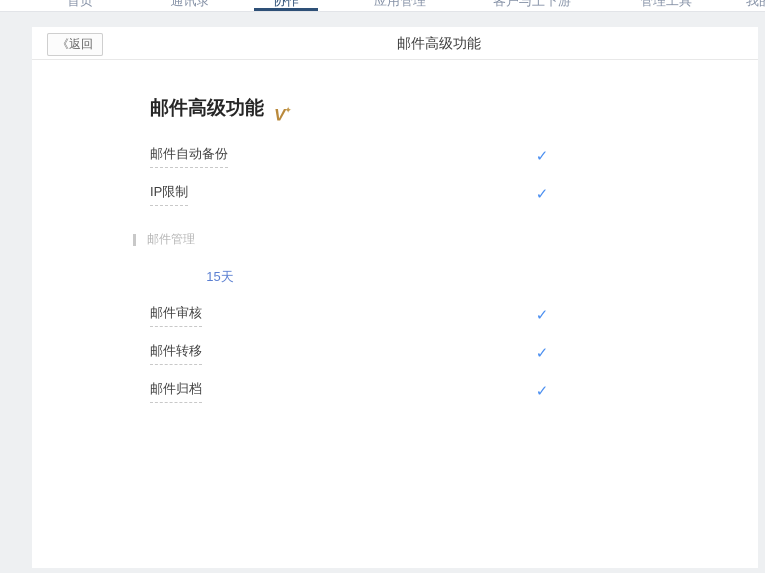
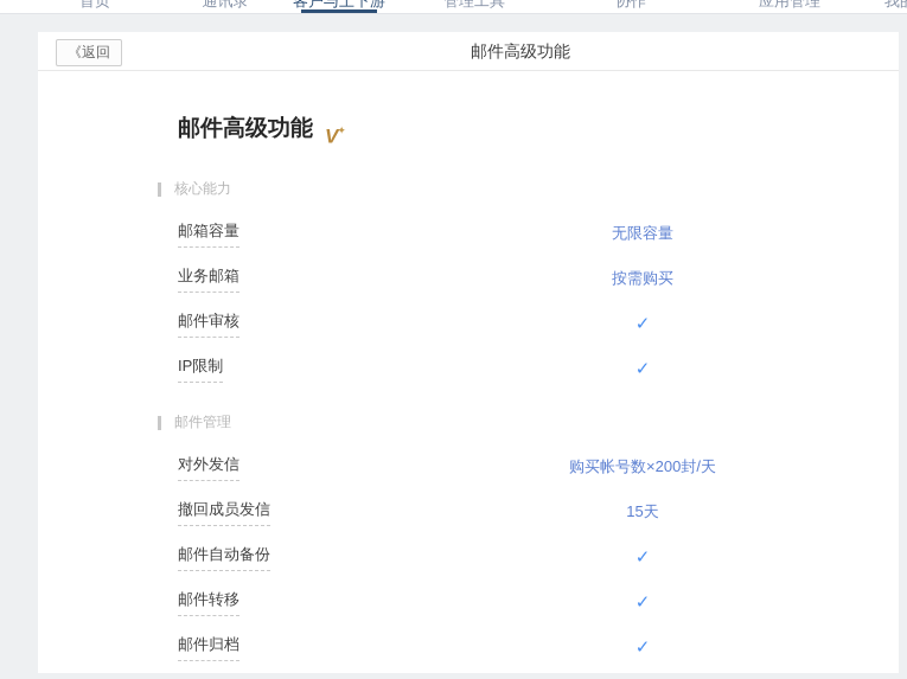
  首页
  通讯录
- 协作
+ 客户与上下游
- 应用管理
+ 管理工具
- 客户与上下游
+ 协作
- 管理工具
+ 应用管理
  《返回
  邮件高级功能
  邮件高级功能
  V✦
+ 核心能力
+ 邮箱容量
+ 无限容量
+ 业务邮箱
+ 按需购买
- 邮件自动备份
+ 邮件审核
  ✓
  IP限制
  ✓
  邮件管理
+ 对外发信
+ 购买帐号数×200封/天
+ 撤回成员发信
  15天
- 邮件审核
+ 邮件自动备份
  ✓
  邮件转移
  ✓
  邮件归档
  ✓
